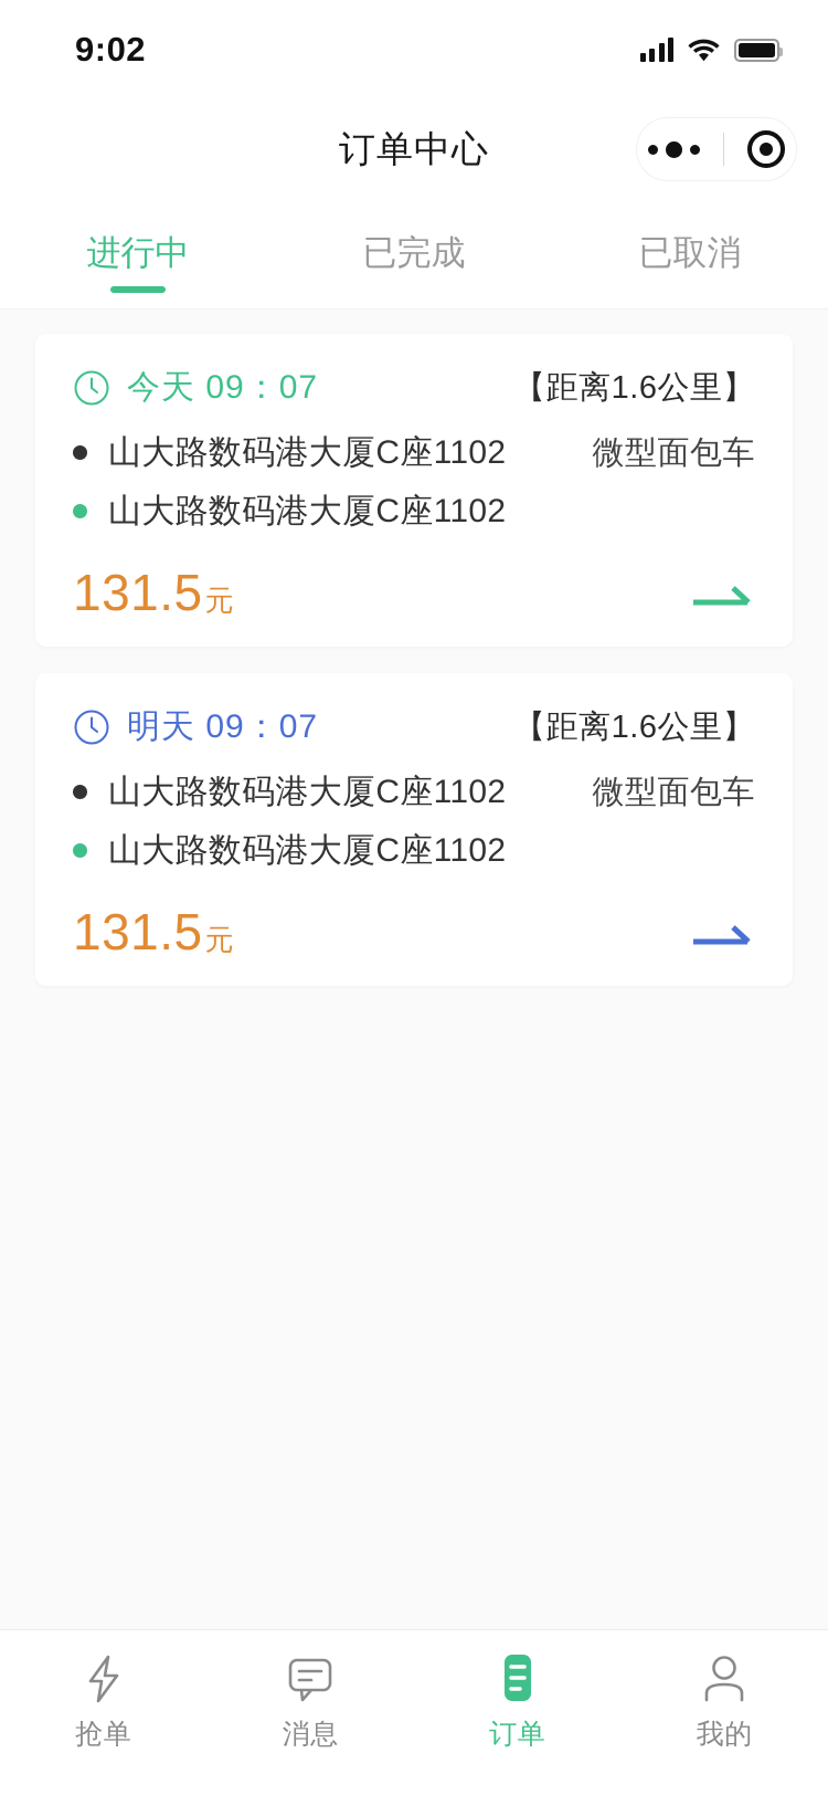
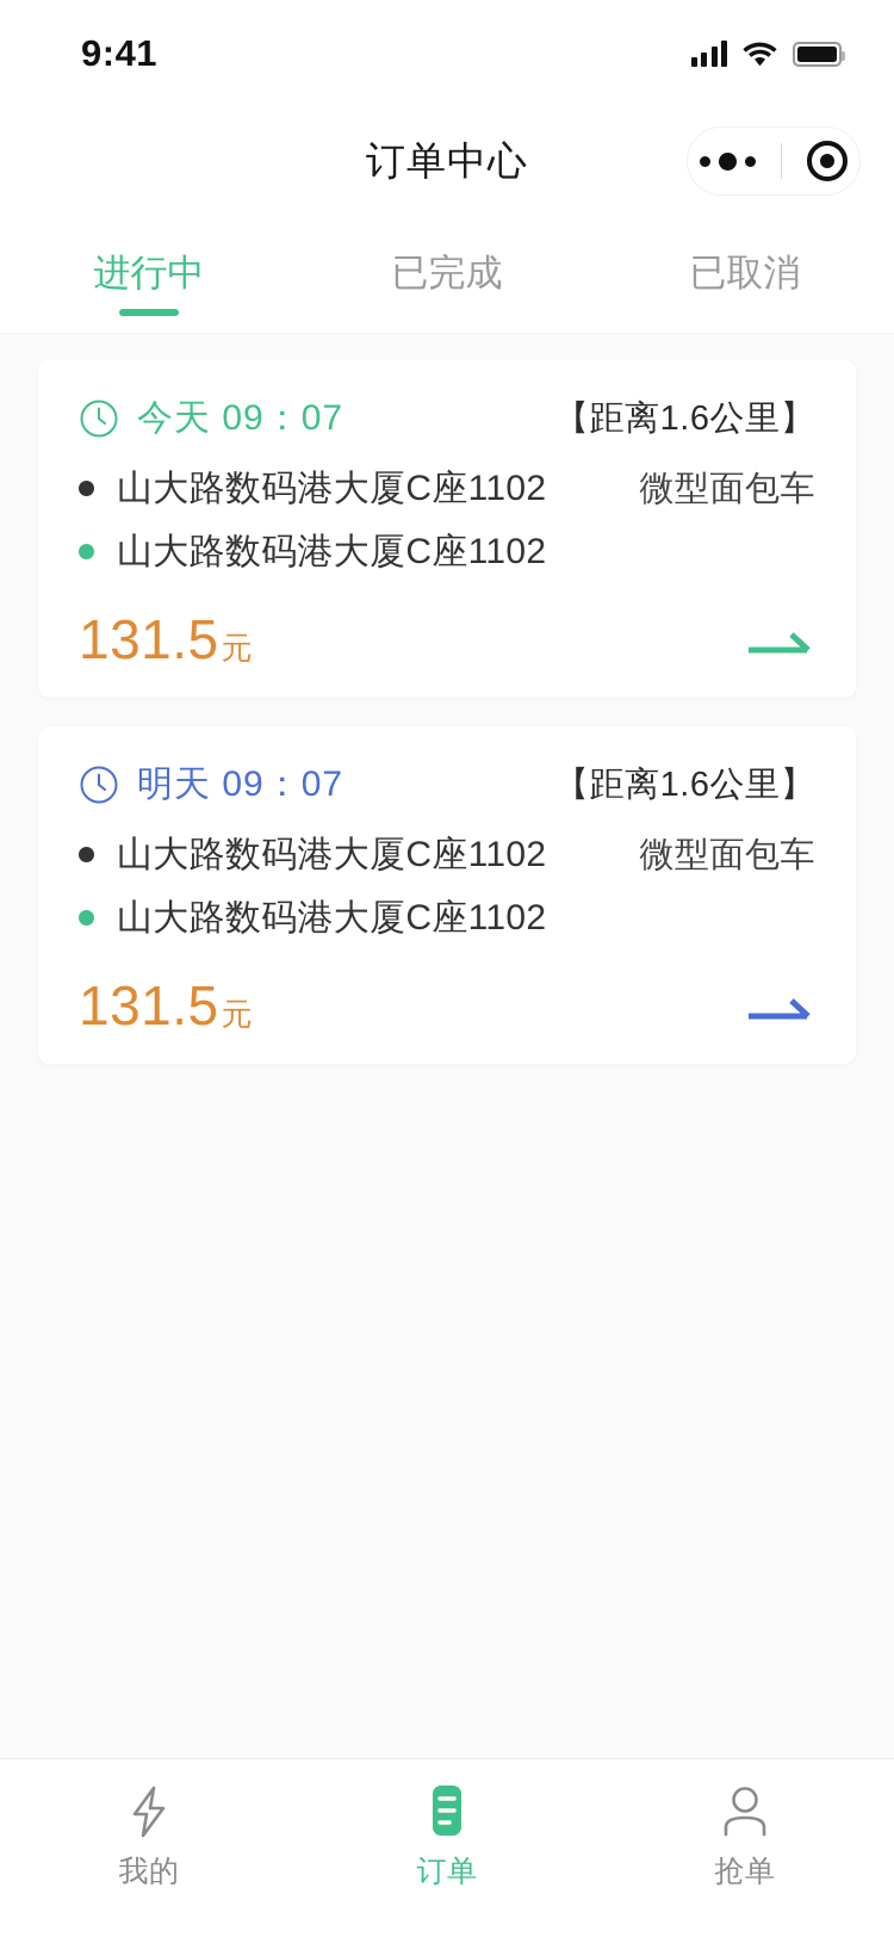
- 9:02
+ 9:41
  订单中心
  进行中
  已完成
  已取消
  今天 09：07
  【距离1.6公里】
  山大路数码港大厦C座1102
  微型面包车
  山大路数码港大厦C座1102
  131.5元
  明天 09：07
  【距离1.6公里】
  山大路数码港大厦C座1102
  微型面包车
  山大路数码港大厦C座1102
  131.5元
- 抢单
+ 我的
- 消息
  订单
- 我的
+ 抢单
